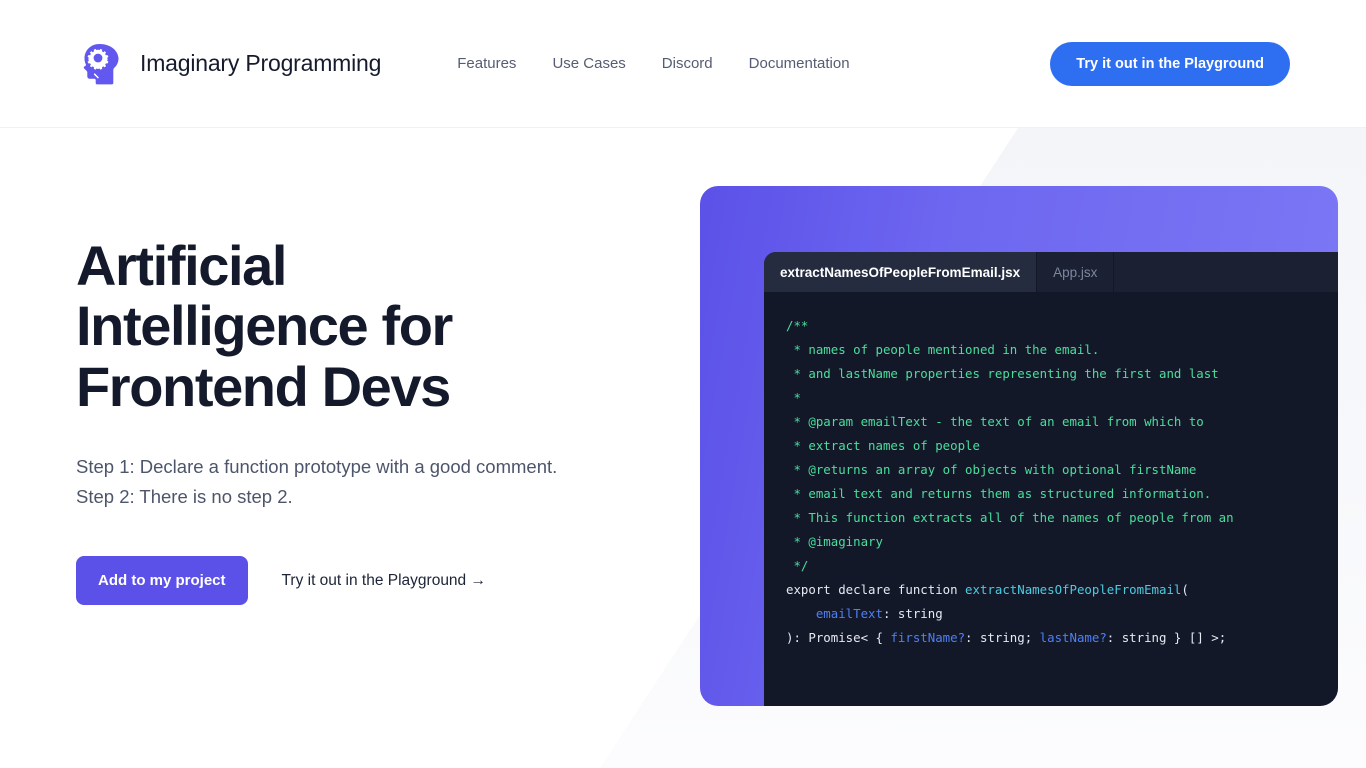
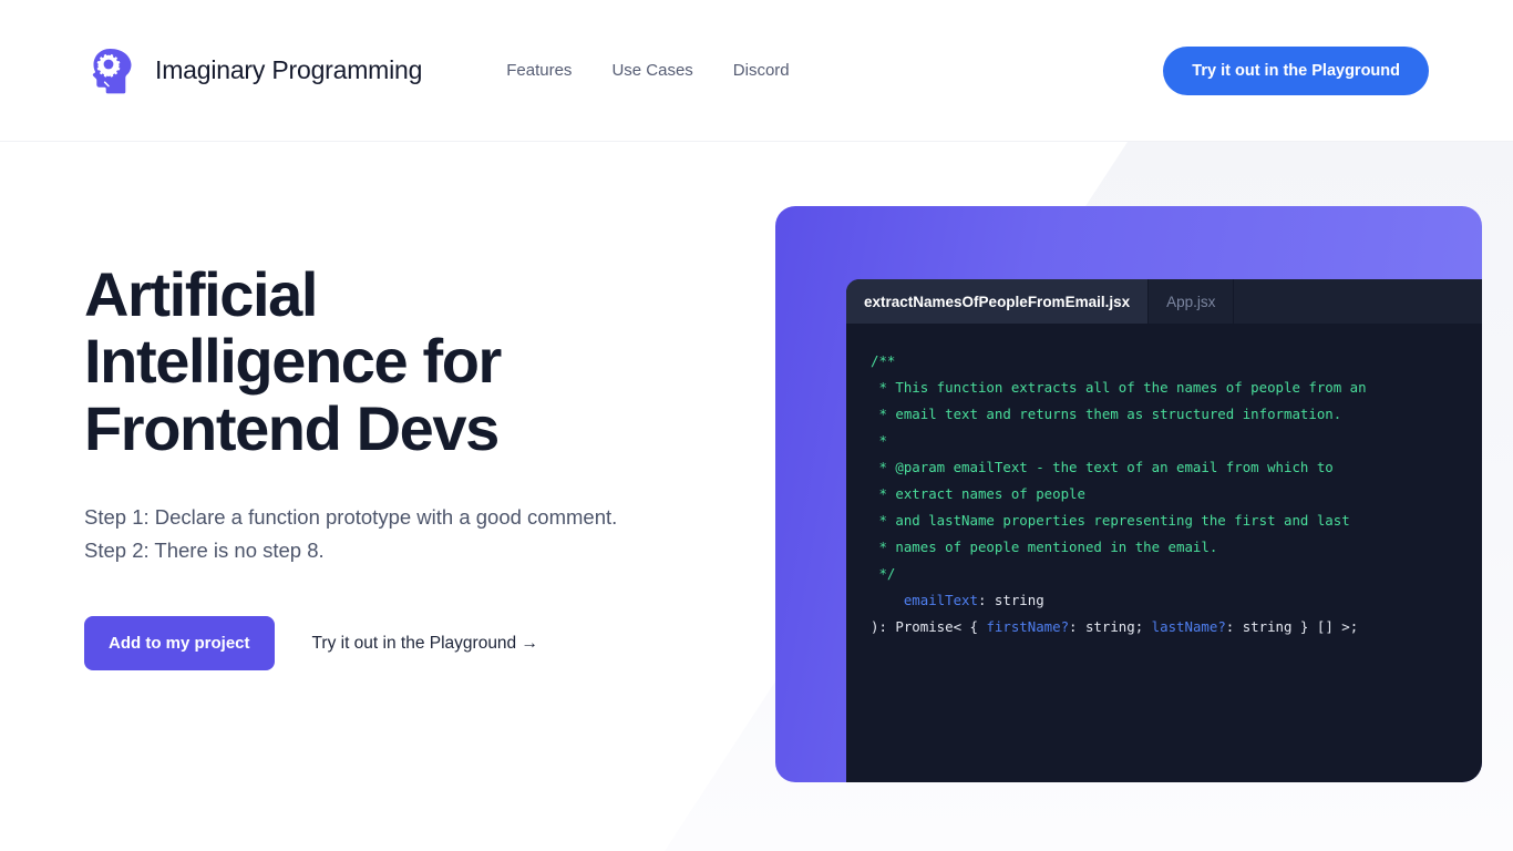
  Imaginary Programming
  Features
  Use Cases
  Discord
- Documentation
  Try it out in the Playground
  Artificial
  Intelligence for
  Frontend Devs
  Step 1: Declare a function prototype with a good comment.
- Step 2: There is no step 2.
+ Step 2: There is no step 8.
  Add to my project
  Try it out in the Playground →
  extractNamesOfPeopleFromEmail.jsx
  App.jsx
  /**
- * names of people mentioned in the email.
+ * This function extracts all of the names of people from an
- * and lastName properties representing the first and last
+ * email text and returns them as structured information.
  *
  * @param emailText - the text of an email from which to
  * extract names of people
- * @returns an array of objects with optional firstName
- * email text and returns them as structured information.
+ * and lastName properties representing the first and last
- * This function extracts all of the names of people from an
+ * names of people mentioned in the email.
- * @imaginary
  */
- export declare function extractNamesOfPeopleFromEmail(
  emailText: string
  ): Promise< { firstName?: string; lastName?: string } [] >;
